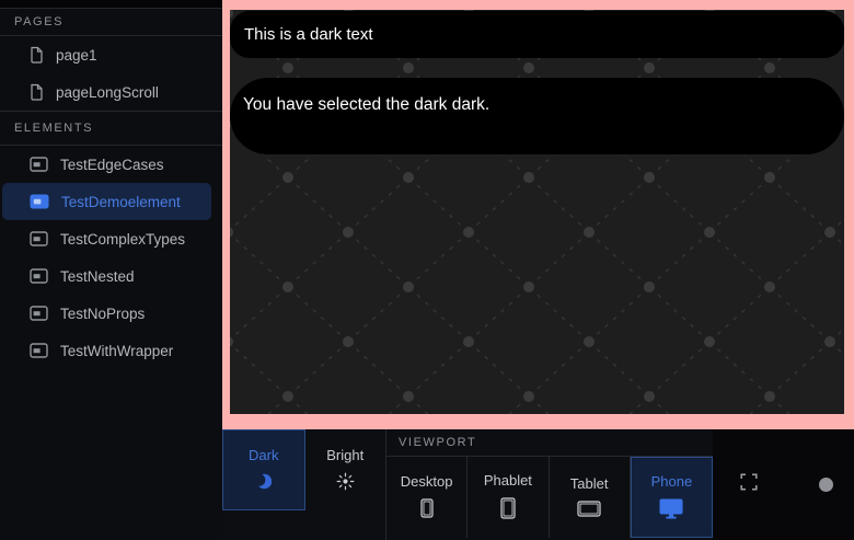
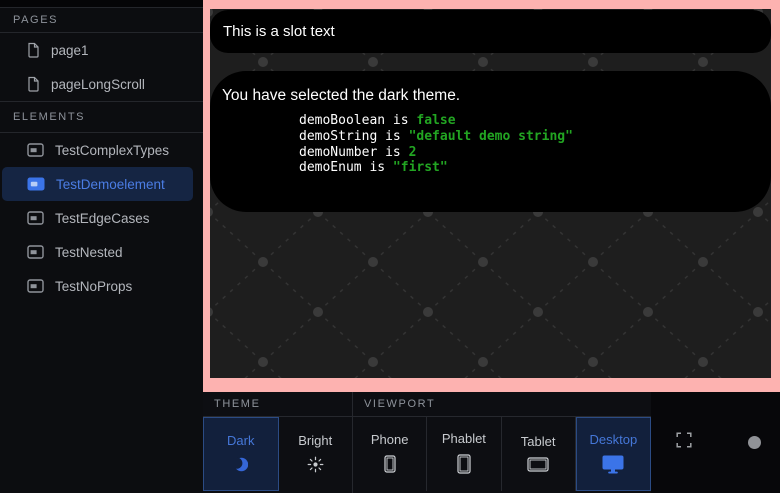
  PAGES
  page1
  pageLongScroll
  ELEMENTS
- TestEdgeCases
+ TestComplexTypes
  TestDemoelement
- TestComplexTypes
+ TestEdgeCases
  TestNested
  TestNoProps
- TestWithWrapper
- This is a dark text
+ This is a slot text
- You have selected the dark dark.
+ You have selected the dark theme.
+ demoBoolean is false demoString is "default demo string" demoNumber is 2 demoEnum is "first"
+ THEME
  Dark
  Bright
  VIEWPORT
- Desktop
+ Phone
  Phablet
  Tablet
- Phone
+ Desktop
